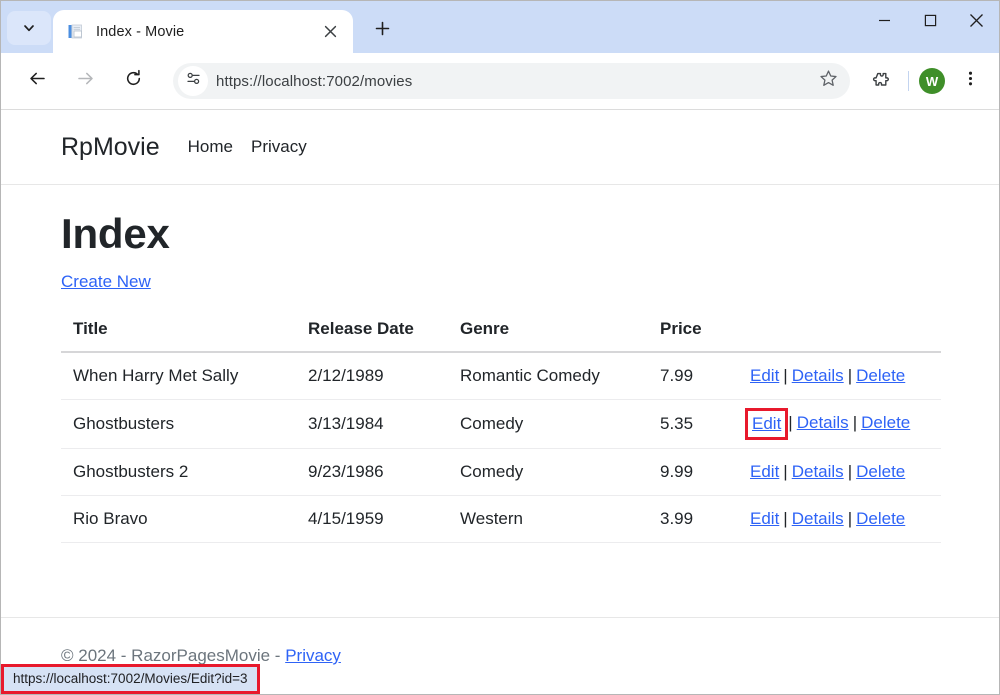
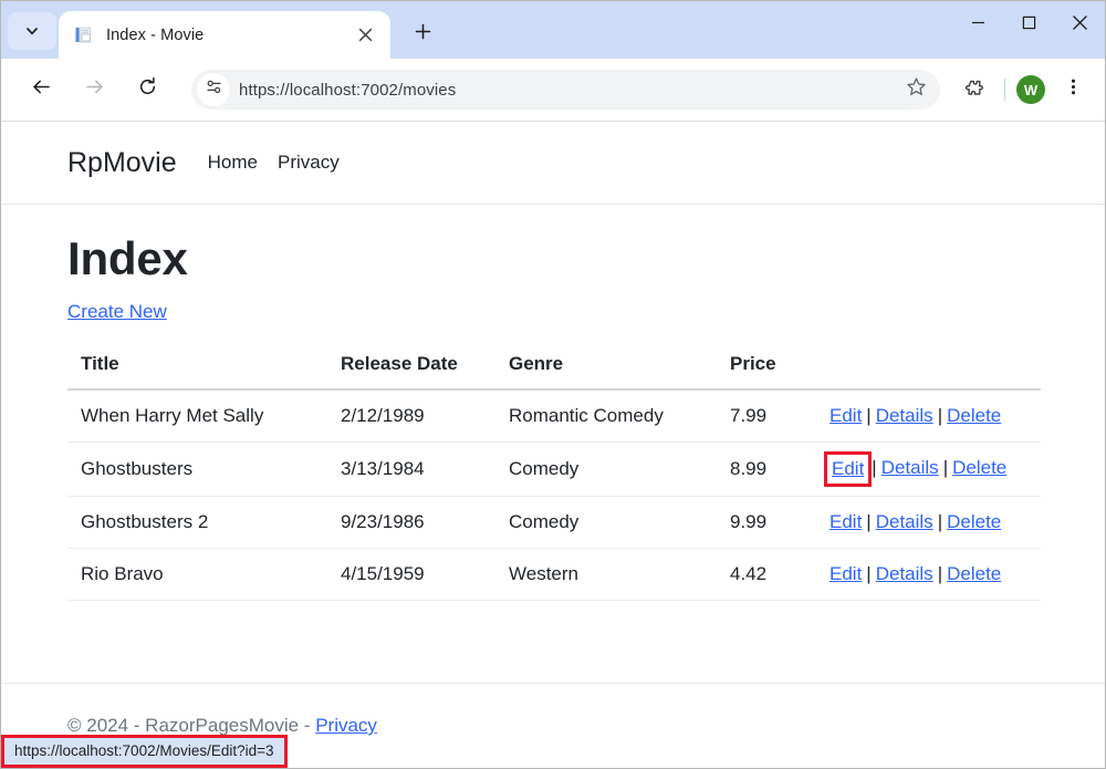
  Index - Movie
  https://localhost:7002/movies
  W
  RpMovie
  Home
  Privacy
  Index
  Create New
  Title	Release Date	Genre	Price
  When Harry Met Sally	2/12/1989	Romantic Comedy	7.99	Edit | Details | Delete
- Ghostbusters	3/13/1984	Comedy	5.35	Edit | Details | Delete
+ Ghostbusters	3/13/1984	Comedy	8.99	Edit | Details | Delete
  Ghostbusters 2	9/23/1986	Comedy	9.99	Edit | Details | Delete
- Rio Bravo	4/15/1959	Western	3.99	Edit | Details | Delete
+ Rio Bravo	4/15/1959	Western	4.42	Edit | Details | Delete
  © 2024 - RazorPagesMovie - Privacy
  https://localhost:7002/Movies/Edit?id=3
